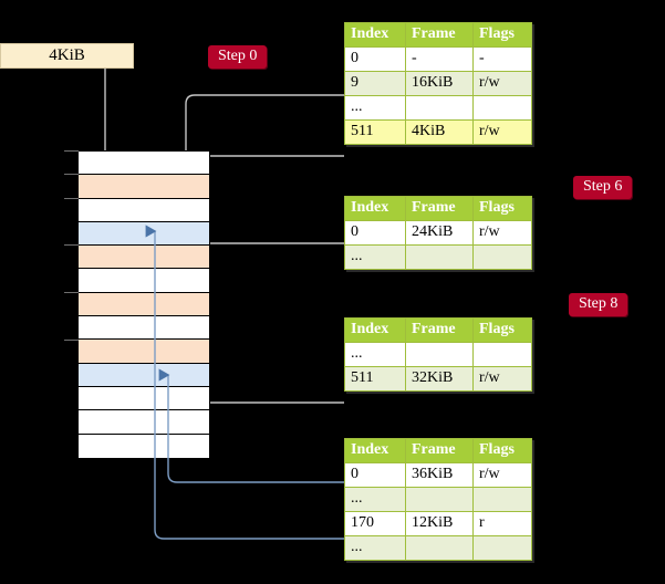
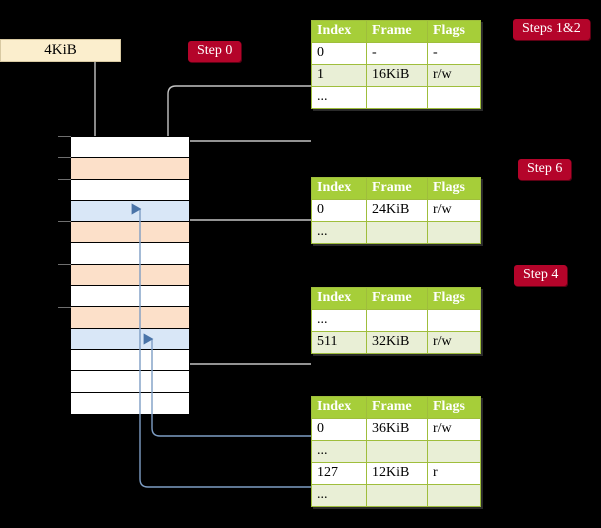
  4KiB
  Step 0
+ Steps 1&2
  Step 6
- Step 8
+ Step 4
  Index	Frame	Flags
  0	-	-
- 9	16KiB	r/w
+ 1	16KiB	r/w
  ...
- 511	4KiB	r/w
  Index	Frame	Flags
  0	24KiB	r/w
  ...
  Index	Frame	Flags
  ...
  511	32KiB	r/w
  Index	Frame	Flags
  0	36KiB	r/w
  ...
- 170	12KiB	r
+ 127	12KiB	r
  ...
